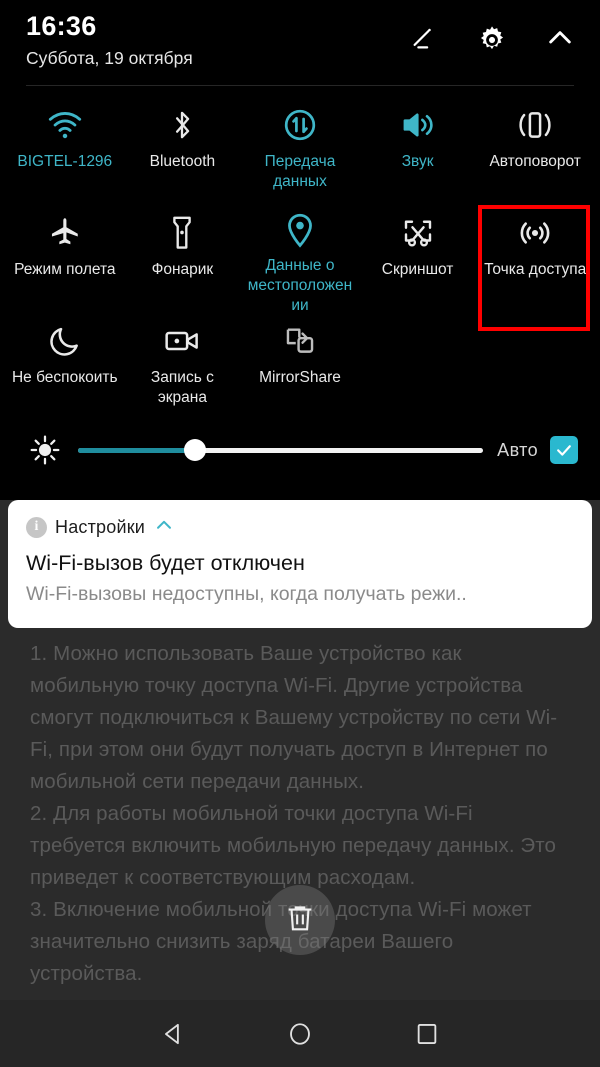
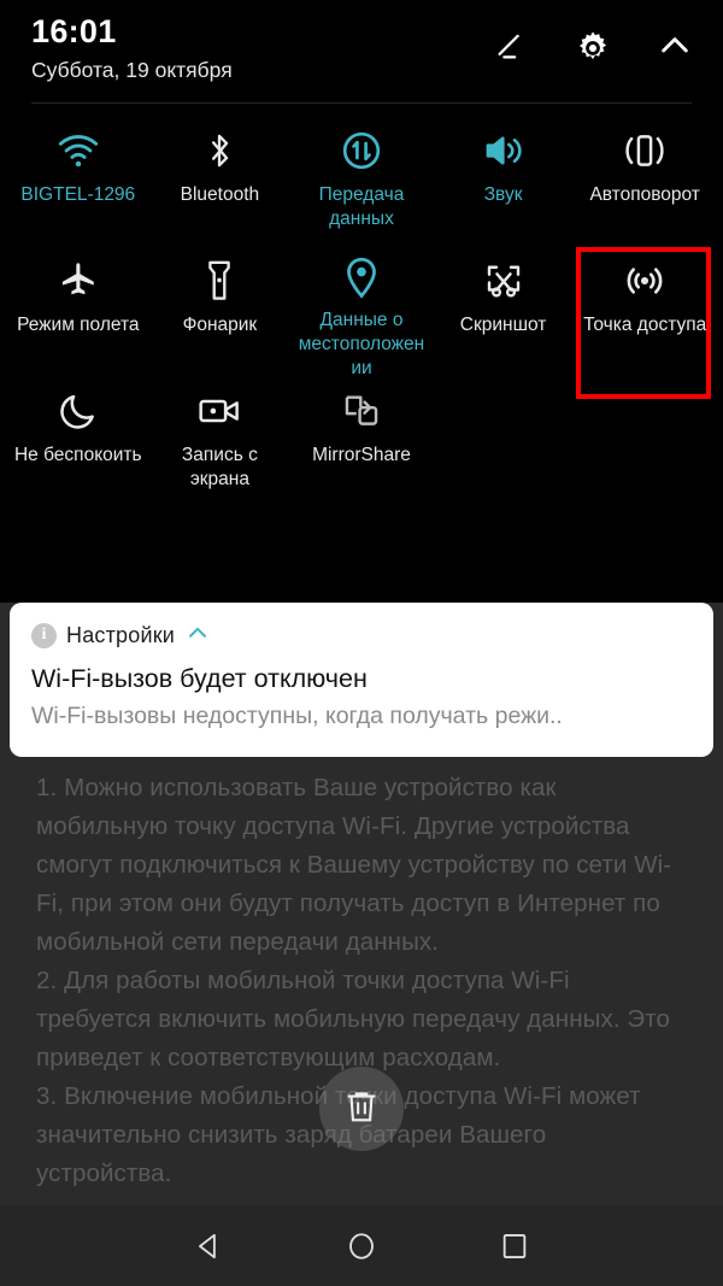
  1. Можно использовать Ваше устройство как мобильную точку доступа Wi-Fi. Другие устройства смогут подключиться к Вашему устройству по сети Wi-Fi, при этом они будут получать доступ в Интернет по мобильной сети передачи данных.
  2. Для работы мобильной точки доступа Wi-Fi требуется включить мобильную передачу данных. Это приведет к соответствующим расходам.
  3. Включение мобильной тки доступа Wi-Fi может значительно снизить заряд батареи Вашего устройства.
- 16:36
+ 16:01
  Суббота, 19 октября
  BIGTEL-1296
  Bluetooth
  Передача данных
  Звук
  Автоповорот
  Режим полета
  Фонарик
  Данные о местоположении
  Скриншот
  Точка доступа
  Не беспокоить
  Запись с экрана
  MirrorShare
- Авто
  i
  Настройки
  Wi-Fi-вызов будет отключен
  Wi-Fi-вызовы недоступны, когда получать режи..
